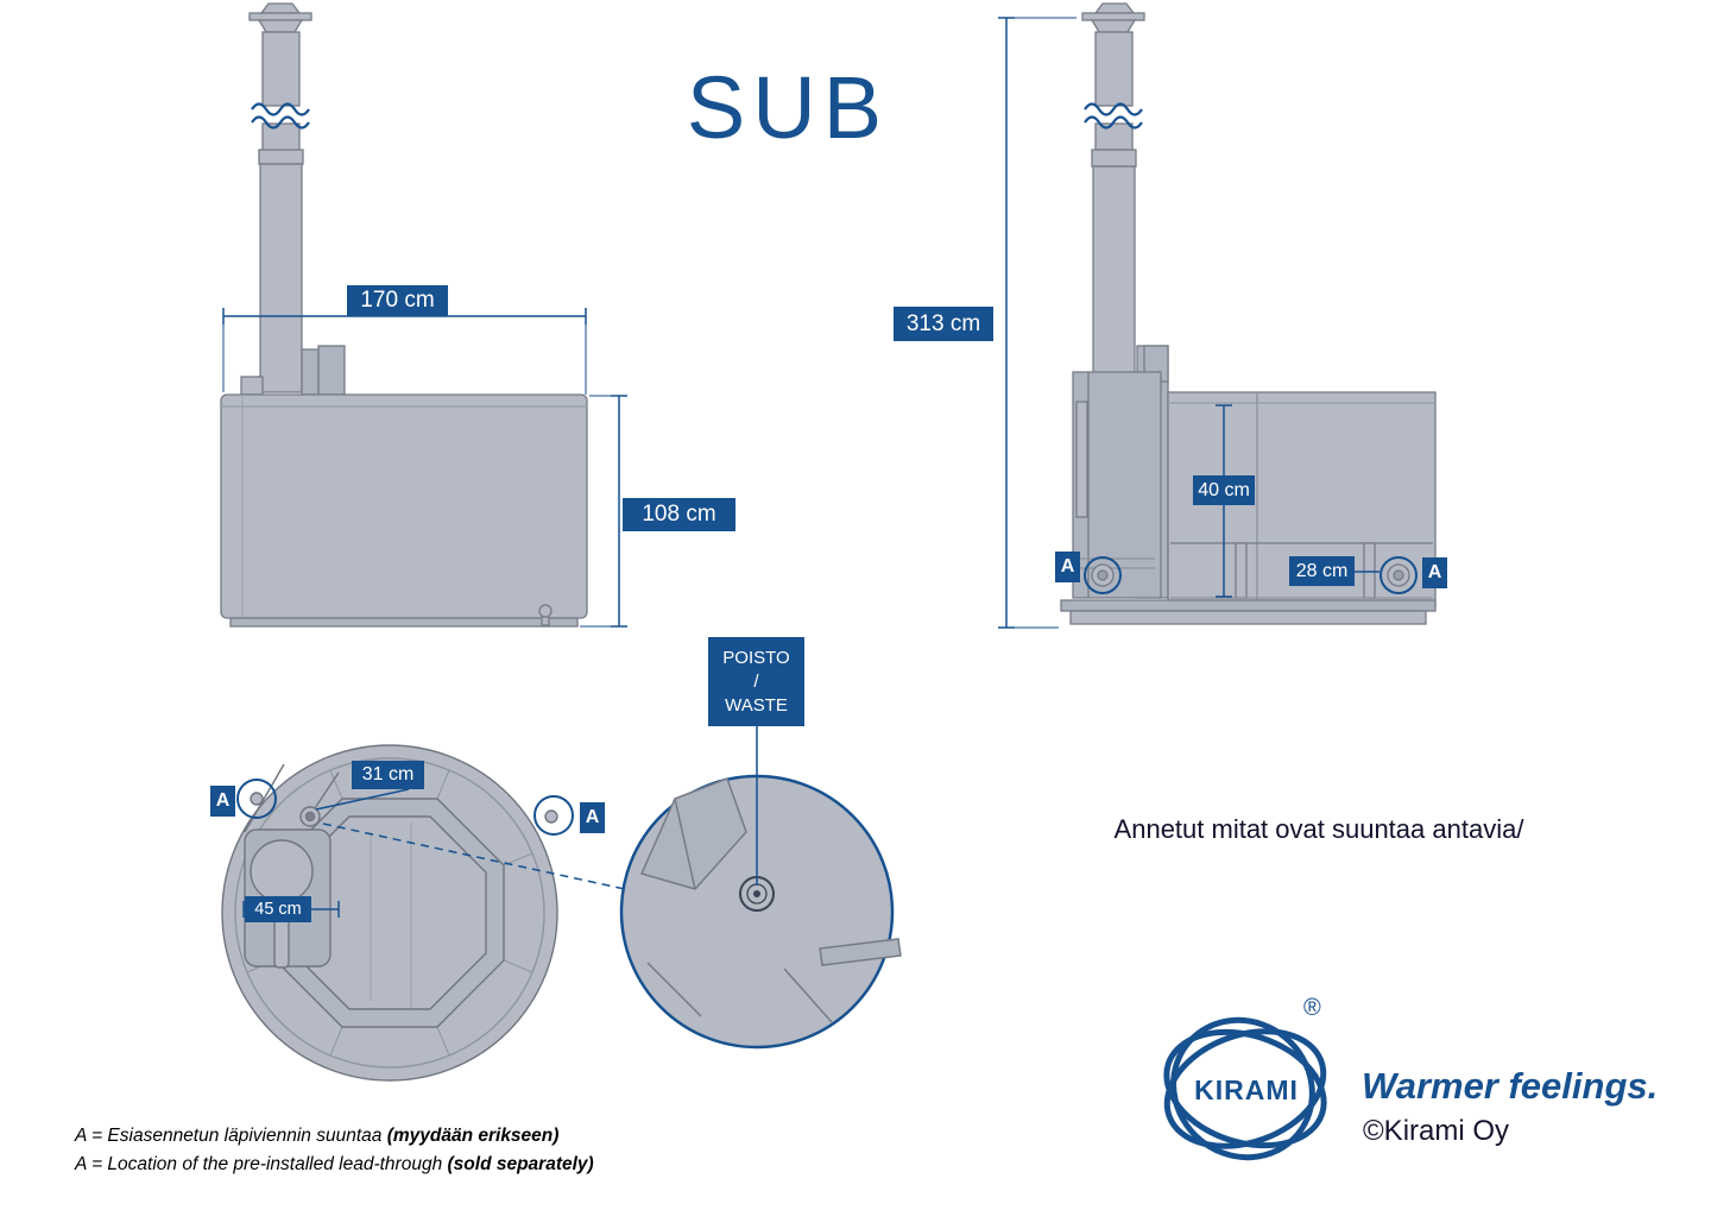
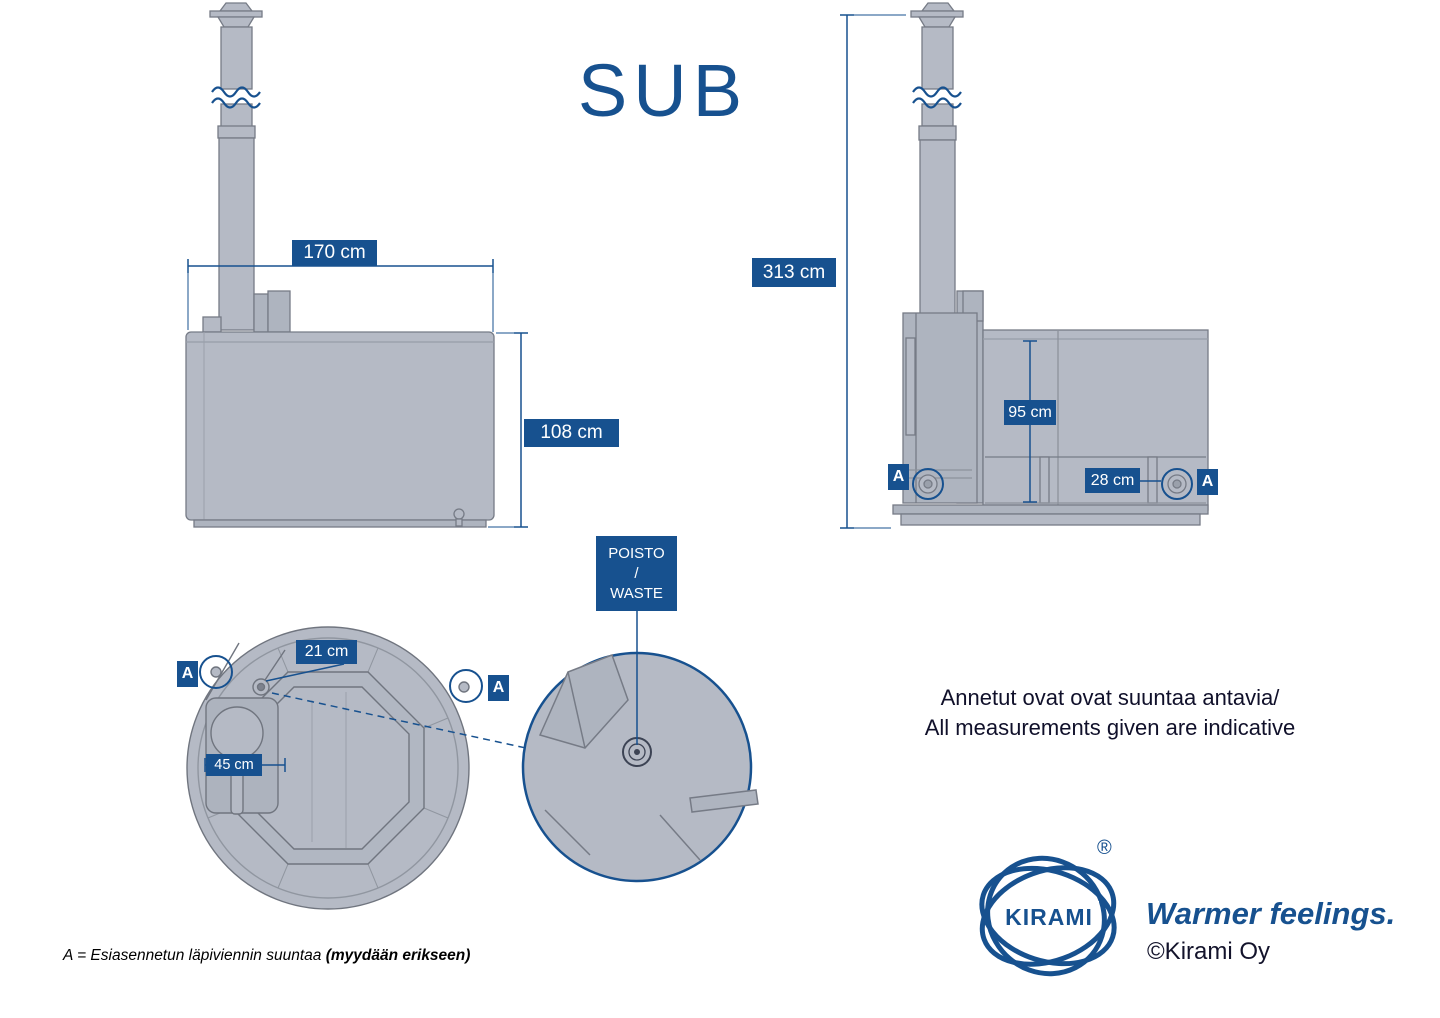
  SUB
  170 cm
  108 cm
  313 cm
- 40 cm
+ 95 cm
  28 cm
  A
  A
- 31 cm
+ 21 cm
  45 cm
  A
  A
  POISTO
  /
  WASTE
- Annetut mitat ovat suuntaa antavia/
+ Annetut ovat ovat suuntaa antavia/
+ All measurements given are indicative
  A = Esiasennetun läpiviennin suuntaa (myydään erikseen)
- A = Location of the pre-installed lead-through (sold separately)
  KIRAMI
  ®
  Warmer feelings.
  ©Kirami Oy
